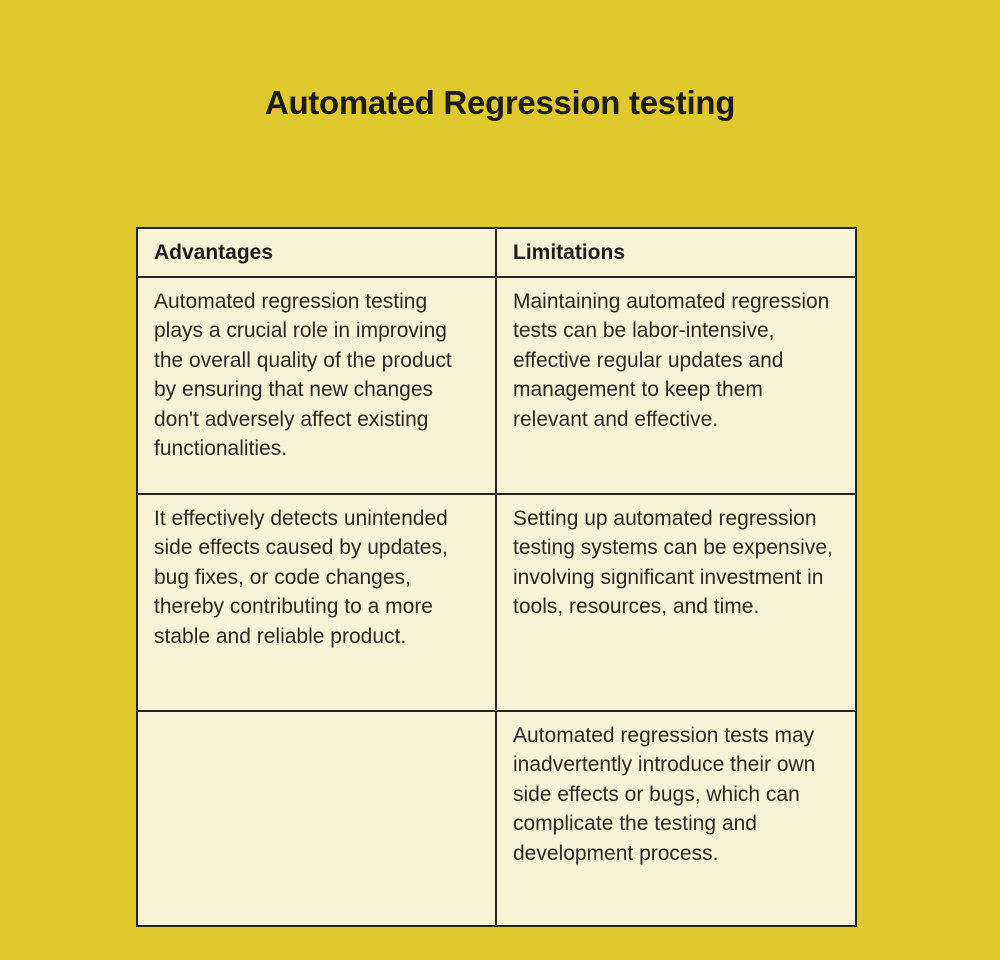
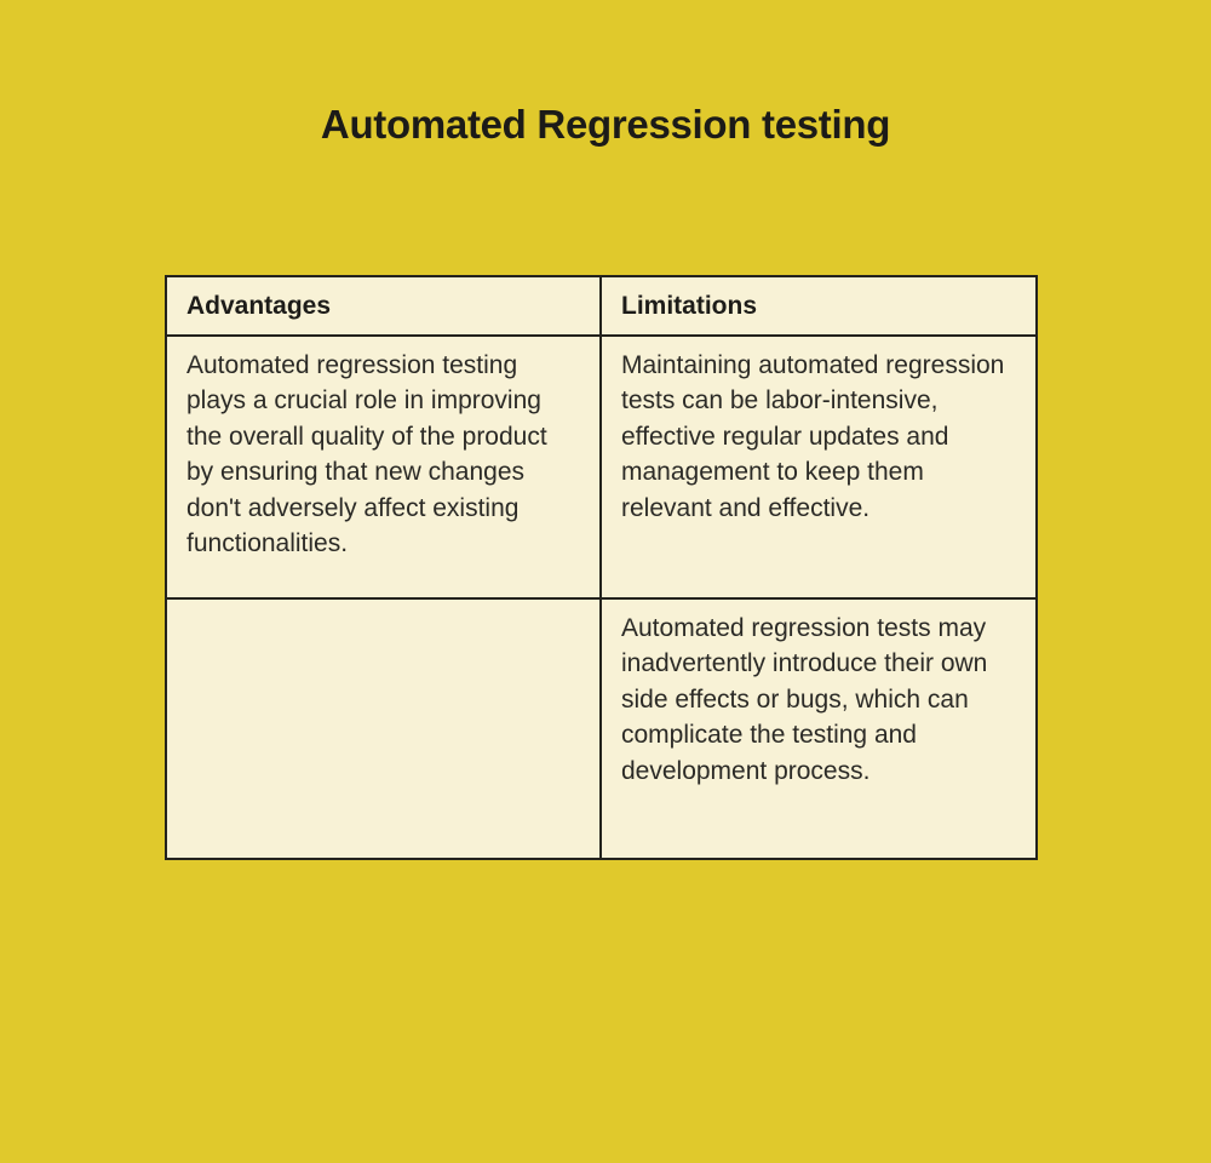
  Automated Regression testing
  Advantages	Limitations
  Automated regression testing plays a crucial role in improving the overall quality of the product by ensuring that new changes don't adversely affect existing functionalities.	Maintaining automated regression tests can be labor-intensive, effective regular updates and management to keep them relevant and effective.
- It effectively detects unintended side effects caused by updates, bug fixes, or code changes, thereby contributing to a more stable and reliable product.	Setting up automated regression testing systems can be expensive, involving significant investment in tools, resources, and time.
  	Automated regression tests may inadvertently introduce their own side effects or bugs, which can complicate the testing and development process.
